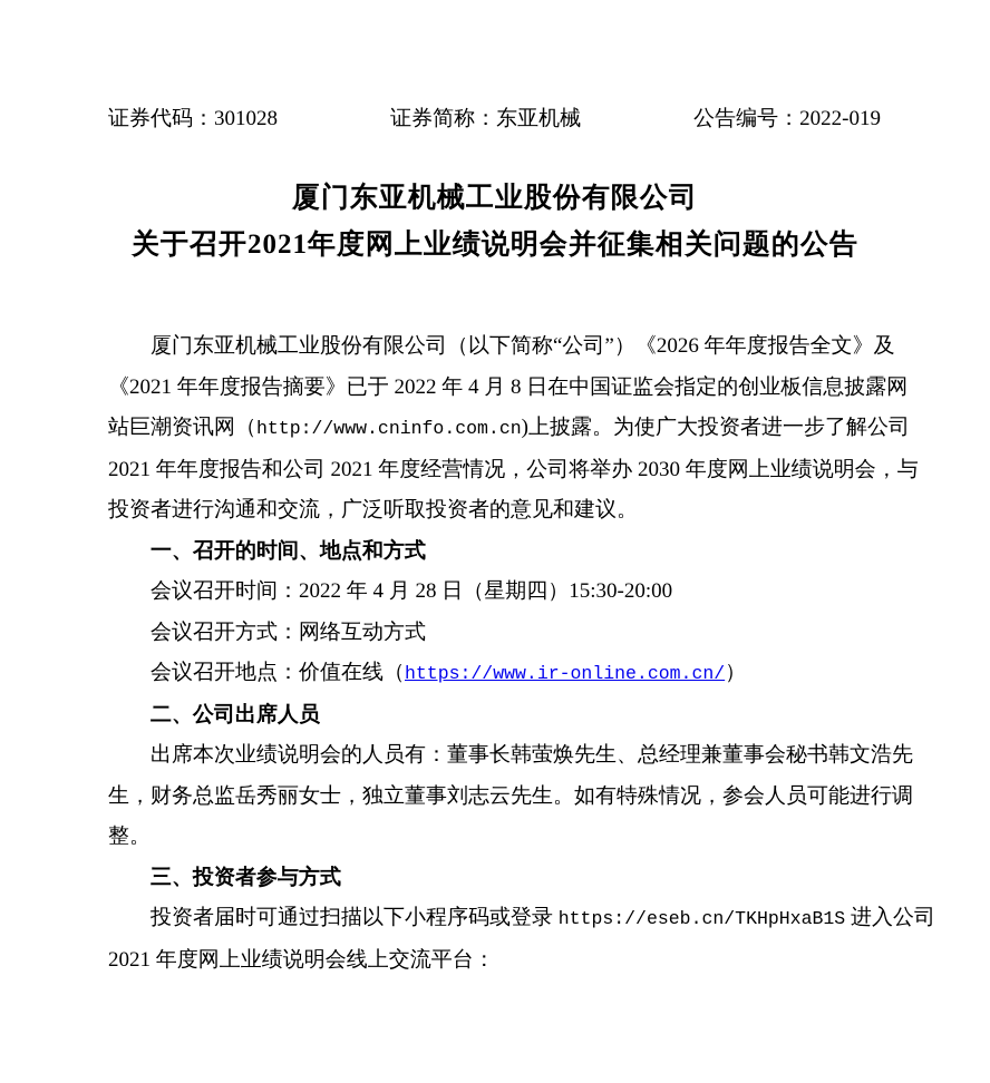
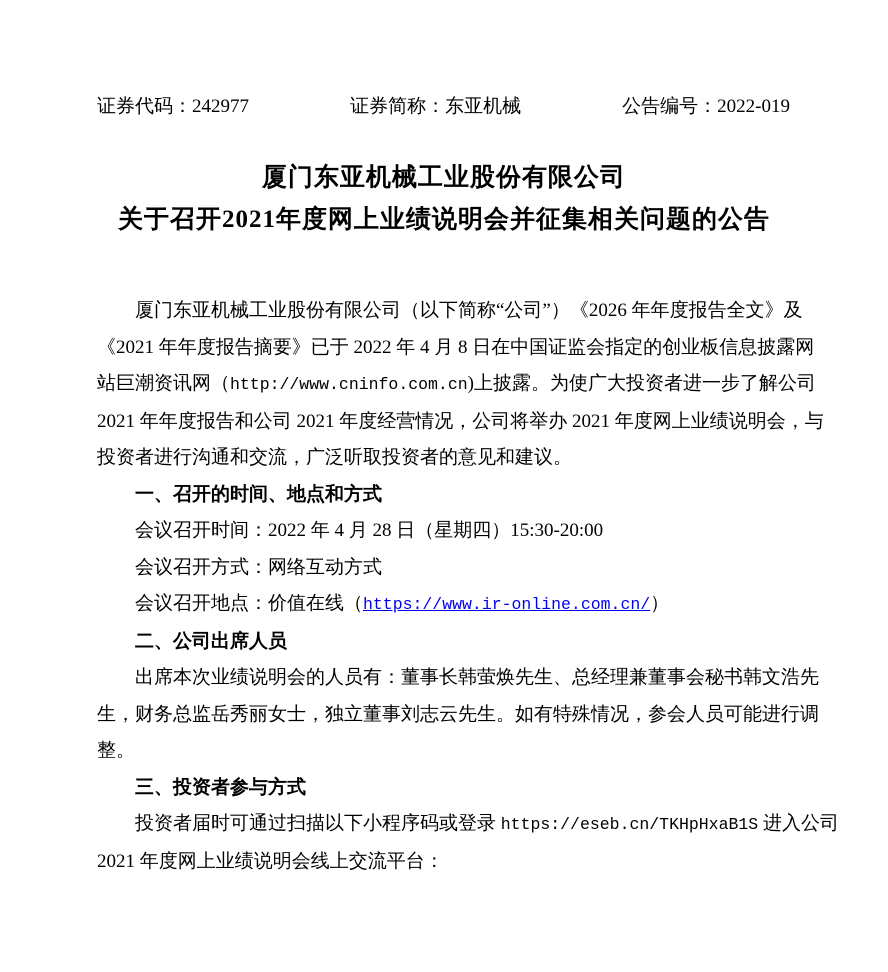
- 证券代码：301028
+ 证券代码：242977
  证券简称：东亚机械
  公告编号：2022-019
  厦门东亚机械工业股份有限公司
  关于召开2021年度网上业绩说明会并征集相关问题的公告
  厦门东亚机械工业股份有限公司（以下简称“公司”）《2026 年年度报告全文》及
  《2021 年年度报告摘要》已于 2022 年 4 月 8 日在中国证监会指定的创业板信息披露网
  站巨潮资讯网（http://www.cninfo.com.cn)上披露。为使广大投资者进一步了解公司
- 2021 年年度报告和公司 2021 年度经营情况，公司将举办 2030 年度网上业绩说明会，与
+ 2021 年年度报告和公司 2021 年度经营情况，公司将举办 2021 年度网上业绩说明会，与
  投资者进行沟通和交流，广泛听取投资者的意见和建议。
  一、召开的时间、地点和方式
  会议召开时间：2022 年 4 月 28 日（星期四）15:30-20:00
  会议召开方式：网络互动方式
  会议召开地点：价值在线（https://www.ir-online.com.cn/）
  二、公司出席人员
  出席本次业绩说明会的人员有：董事长韩萤焕先生、总经理兼董事会秘书韩文浩先
  生，财务总监岳秀丽女士，独立董事刘志云先生。如有特殊情况，参会人员可能进行调
  整。
  三、投资者参与方式
  投资者届时可通过扫描以下小程序码或登录 https://eseb.cn/TKHpHxaB1S 进入公司
  2021 年度网上业绩说明会线上交流平台：
